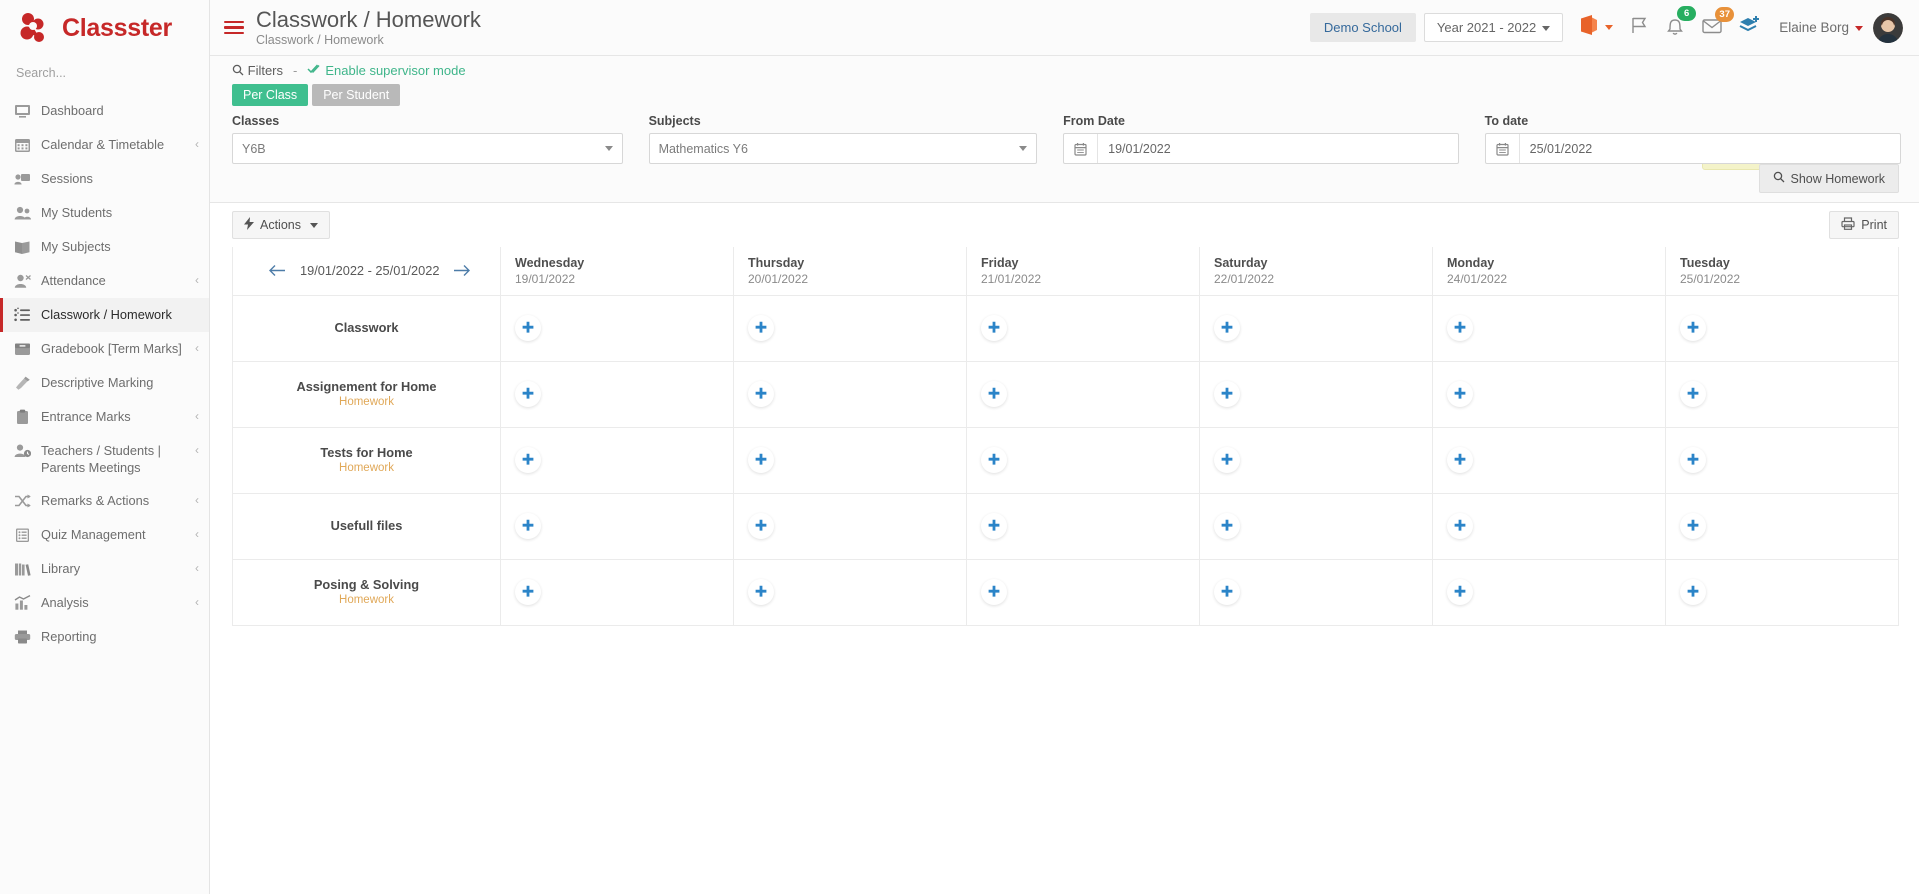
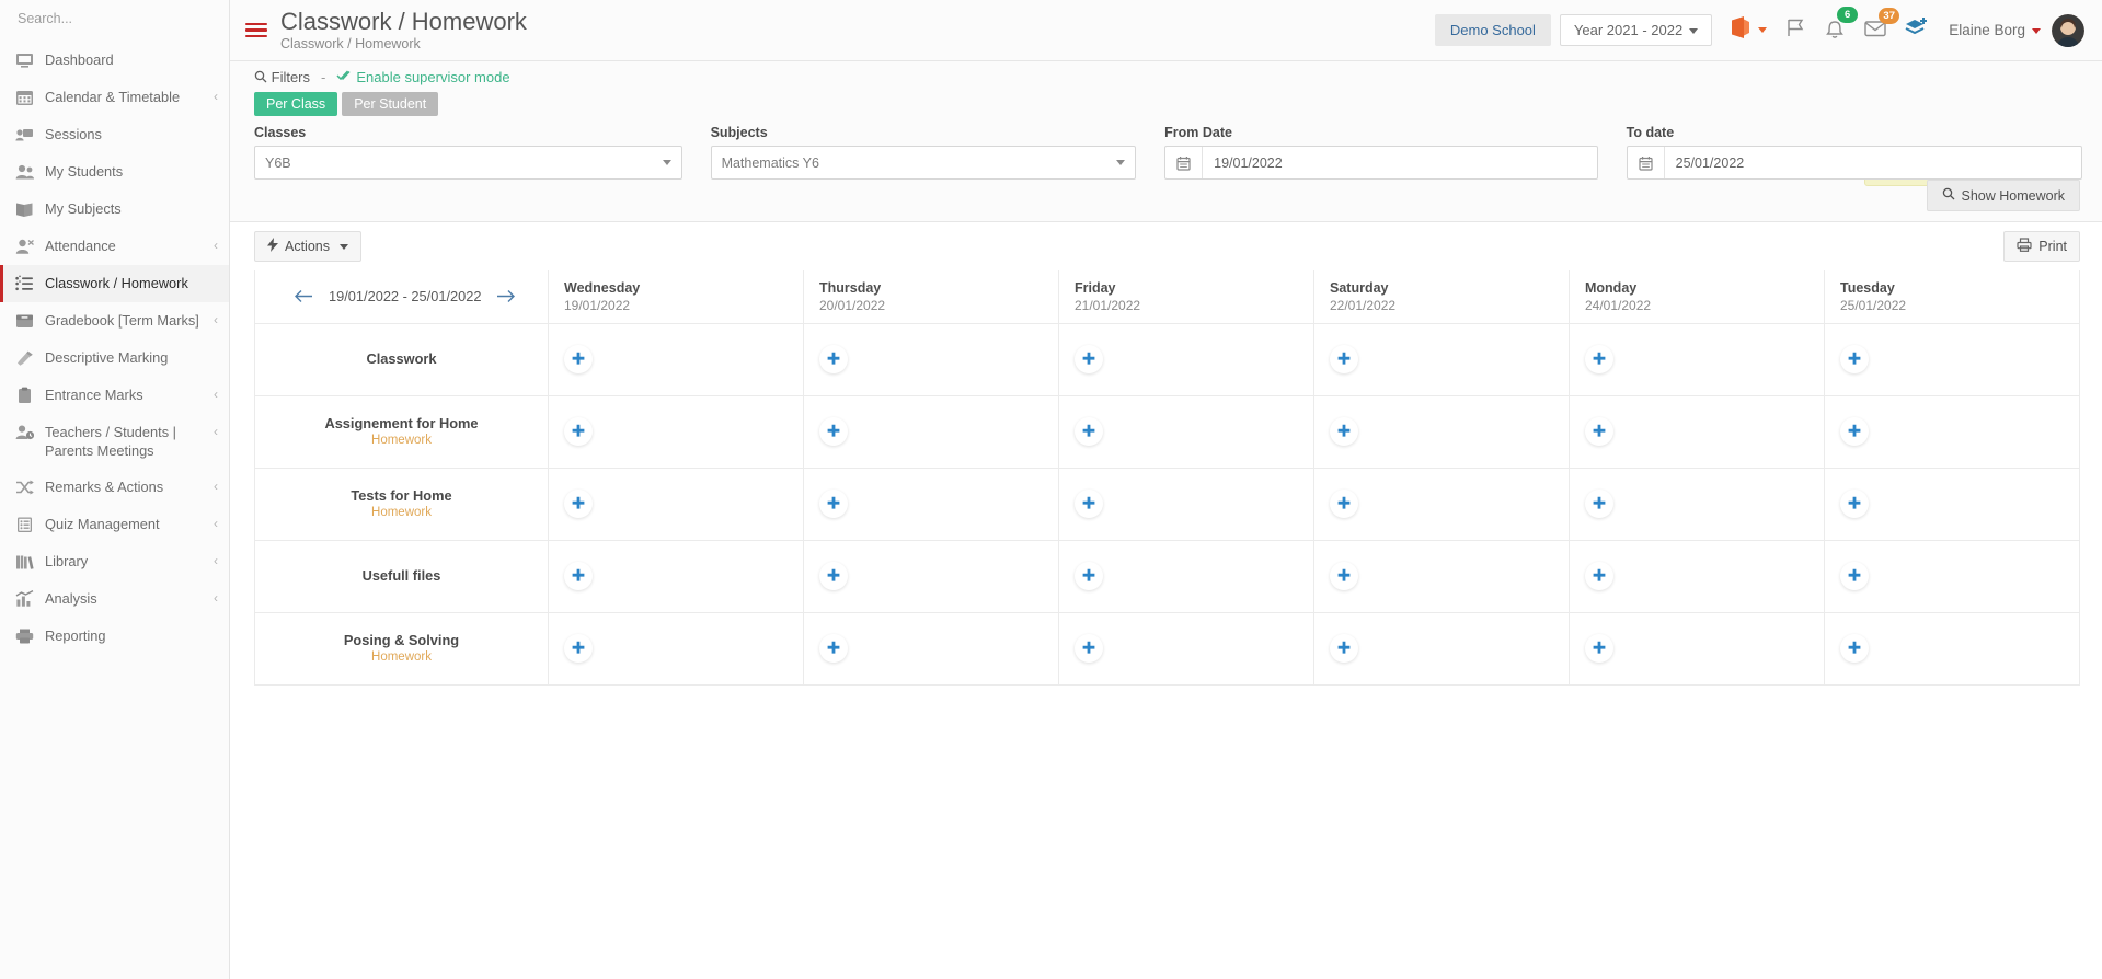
- Classster
  Search...
  Dashboard
  Calendar & Timetable
  ‹
  Sessions
  My Students
  My Subjects
  Attendance
  ‹
  Classwork / Homework
  Gradebook [Term Marks]
  ‹
  Descriptive Marking
  Entrance Marks
  ‹
  Teachers / Students | Parents Meetings
  ‹
  Remarks & Actions
  ‹
  Quiz Management
  ‹
  Library
  ‹
  Analysis
  ‹
  Reporting
  Classwork / Homework
  Classwork / Homework
  Demo School
  Year 2021 - 2022
  6
  37
  Elaine Borg
  Filters
  -
  Enable supervisor mode
  Per Class
  Per Student
  Classes
  Y6B
  Subjects
  Mathematics Y6
  From Date
  19/01/2022
  To date
  25/01/2022
  Show Homework
  Actions
  Print
  19/01/2022 - 25/01/2022	Wednesday19/01/2022	Thursday20/01/2022	Friday21/01/2022	Saturday22/01/2022	Monday24/01/2022	Tuesday25/01/2022
  Classwork
  Assignement for HomeHomework
  Tests for HomeHomework
  Usefull files
  Posing & SolvingHomework
